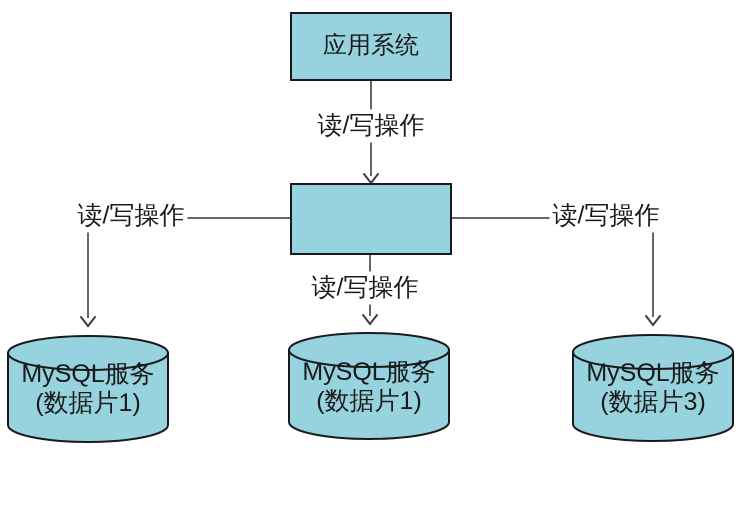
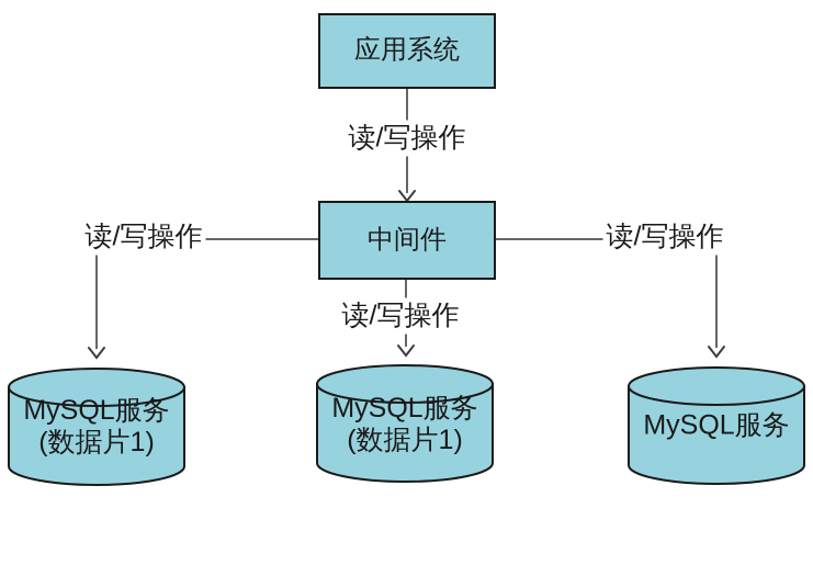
  应用系统
+ 中间件
  读/写操作
  读/写操作
  读/写操作
  读/写操作
  MySQL服务
  (数据片1)
  MySQL服务
  (数据片1)
  MySQL服务
- (数据片3)
